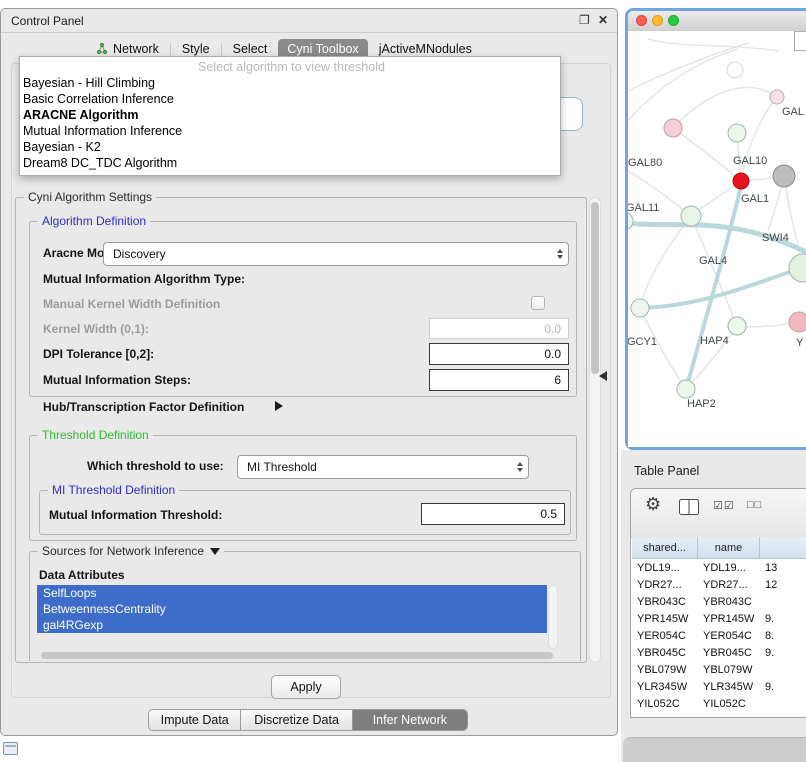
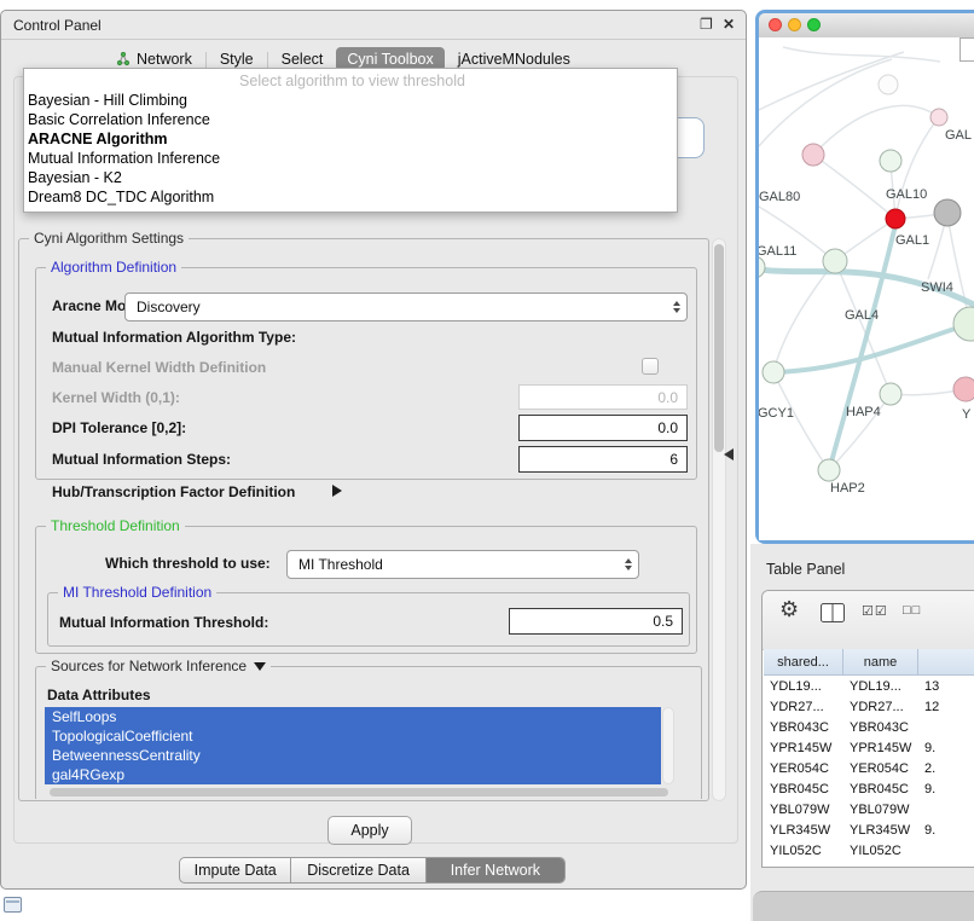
  Control Panel
  ❐
  ✕
  Network
  Style
  Select
  Cyni Toolbox
  jActiveMNodules
  Select algorithm to view threshold
  Bayesian - Hill Climbing
  Basic Correlation Inference
  ARACNE Algorithm
  Mutual Information Inference
  Bayesian - K2
  Dream8 DC_TDC Algorithm
  Cyni Algorithm Settings
  Algorithm Definition
  Aracne Mo
  Discovery
  Mutual Information Algorithm Type:
  Manual Kernel Width Definition
  Kernel Width (0,1):
  0.0
  DPI Tolerance [0,2]:
  0.0
  Mutual Information Steps:
  6
  Hub/Transcription Factor Definition
  Threshold Definition
  Which threshold to use:
  MI Threshold
  MI Threshold Definition
  Mutual Information Threshold:
  0.5
  Sources for Network Inference
  Data Attributes
  SelfLoops
+ TopologicalCoefficient
  BetweennessCentrality
  gal4RGexp
  Apply
  Impute Data
  Discretize Data
  Infer Network
  GAL
  GAL80
  GAL10
  GAL11
  GAL1
  SWI4
  GAL4
  GCY1
  HAP4
  Y
  HAP2
  Table Panel
  ⚙
  ☑☑
  □□
  shared...
  name
  YDL19...
  YDL19...
  13
  YDR27...
  YDR27...
  12
  YBR043C
  YBR043C
  YPR145W
  YPR145W
  9.
  YER054C
  YER054C
- 8.
+ 2.
  YBR045C
  YBR045C
  9.
  YBL079W
  YBL079W
  YLR345W
  YLR345W
  9.
  YIL052C
  YIL052C
